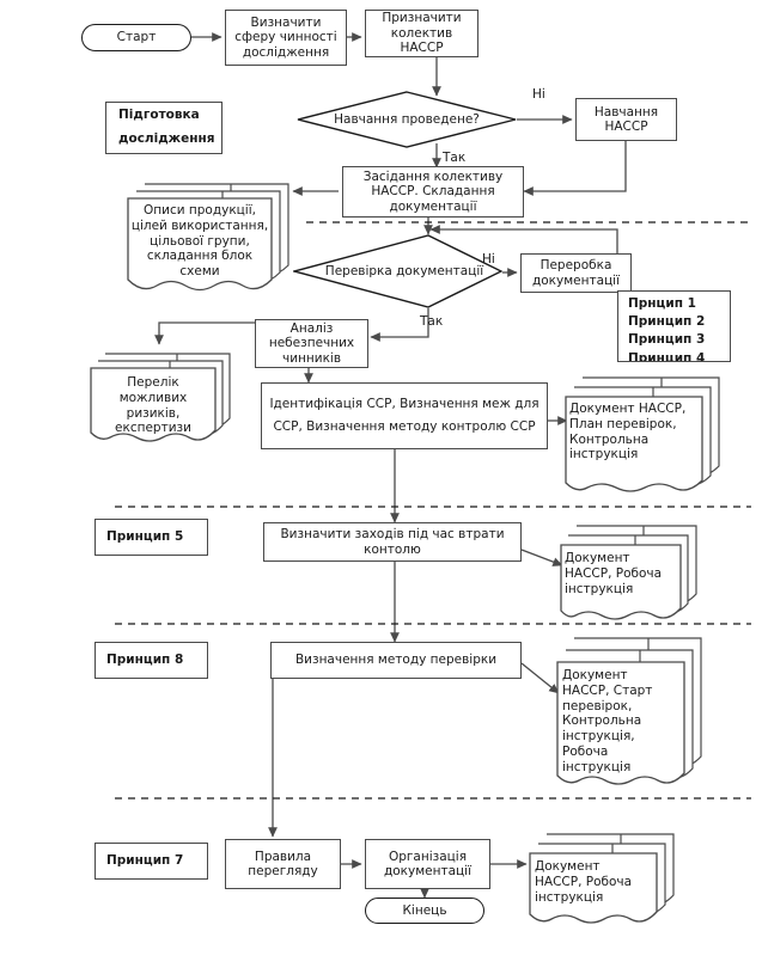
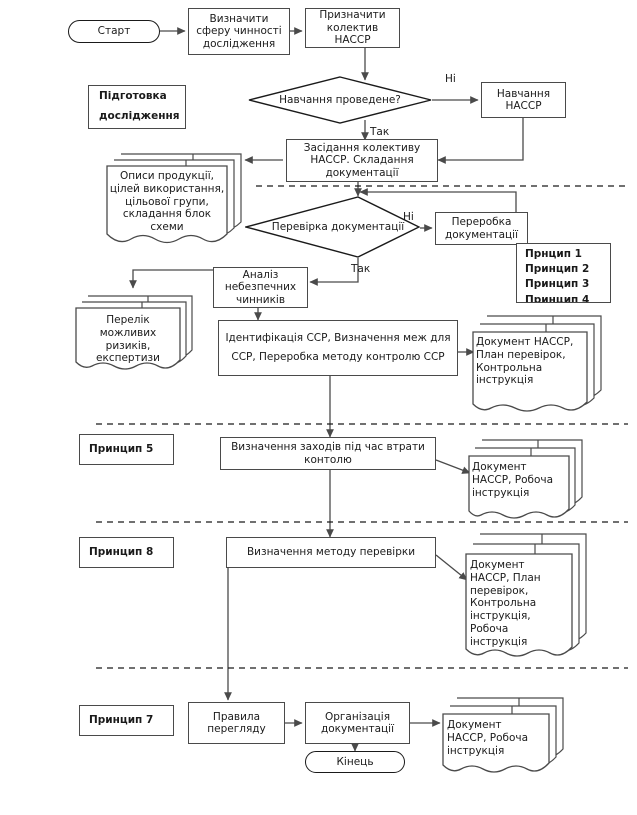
  Старт
  Визначити сферу чинності дослідження
  Призначити колектив НАССР
  Підготовка
  дослідження
  Навчання проведене?
  Навчання НАССР
  Засідання колективу НАССР. Складання документації
  Описи продукції, цілей використання, цільової групи, складання блок схеми
  Перевірка документації
  Переробка документації
  Аналіз небезпечних чинників
  Перелік можливих ризиків, експертизи
  Прнцип 1
  Принцип 2
  Принцип 3
  Принцип 4
- Ідентифікація CCP, Визначення меж для CCP, Визначення методу контролю CCP
+ Ідентифікація CCP, Визначення меж для CCP, Переробка методу контролю CCP
  Документ НАССР, План перевірок, Контрольна інструкція
  Принцип 5
- Визначити заходів під час втрати контолю
+ Визначення заходів під час втрати контолю
  Документ НАССР, Робоча інструкція
  Принцип 8
  Визначення методу перевірки
- Документ НАССР, Старт перевірок, Контрольна інструкція, Робоча інструкція
+ Документ НАССР, План перевірок, Контрольна інструкція, Робоча інструкція
  Принцип 7
  Правила перегляду
  Організація документації
  Документ НАССР, Робоча інструкція
  Кінець
  Ні
  Так
  Ні
  Так
